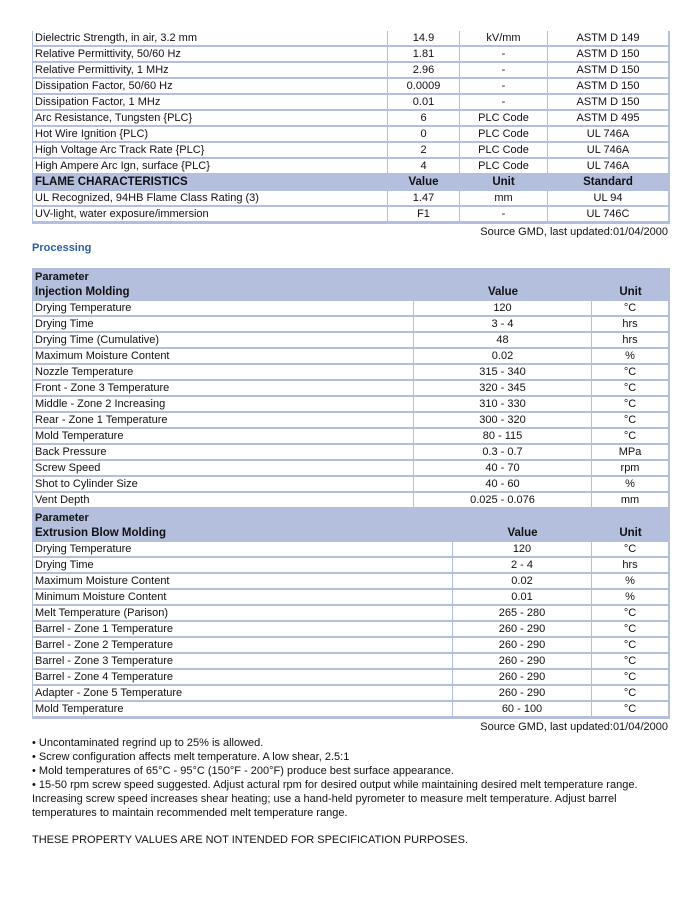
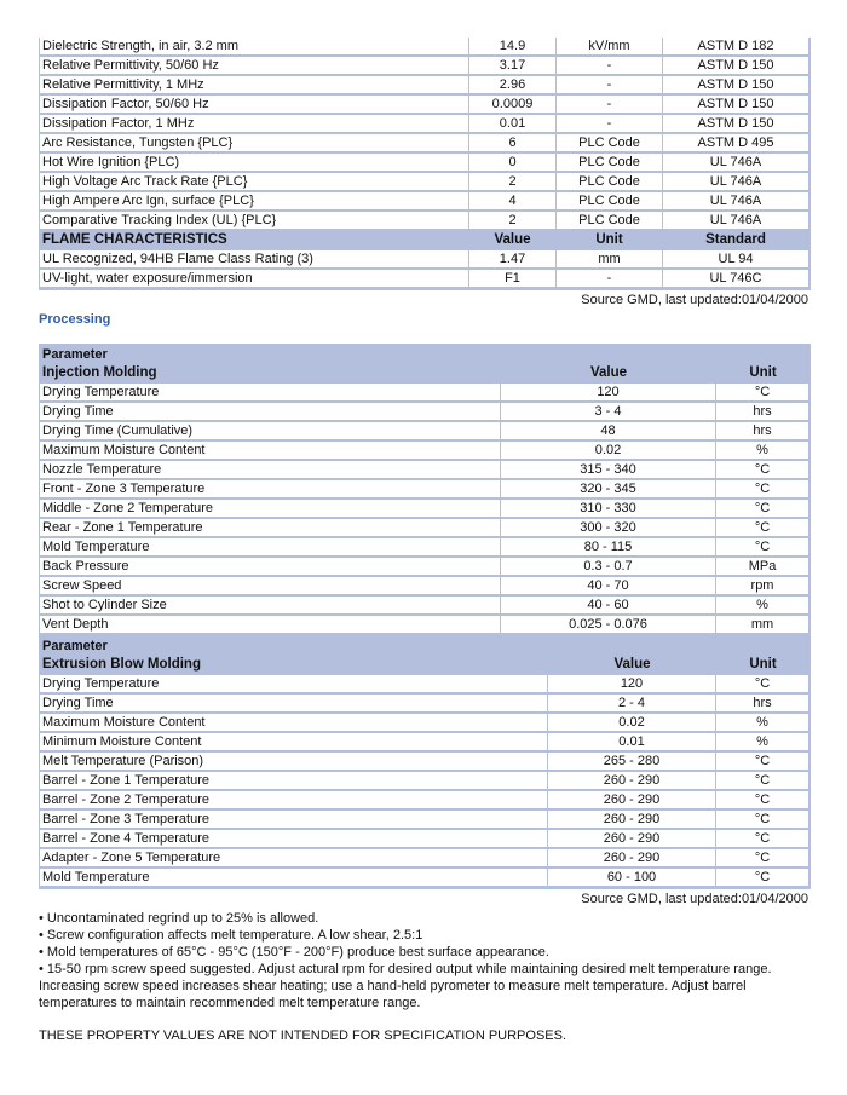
- Dielectric Strength, in air, 3.2 mm	14.9	kV/mm	ASTM D 149
+ Dielectric Strength, in air, 3.2 mm	14.9	kV/mm	ASTM D 182
- Relative Permittivity, 50/60 Hz	1.81	-	ASTM D 150
+ Relative Permittivity, 50/60 Hz	3.17	-	ASTM D 150
  Relative Permittivity, 1 MHz	2.96	-	ASTM D 150
  Dissipation Factor, 50/60 Hz	0.0009	-	ASTM D 150
  Dissipation Factor, 1 MHz	0.01	-	ASTM D 150
  Arc Resistance, Tungsten {PLC}	6	PLC Code	ASTM D 495
  Hot Wire Ignition {PLC)	0	PLC Code	UL 746A
  High Voltage Arc Track Rate {PLC}	2	PLC Code	UL 746A
  High Ampere Arc Ign, surface {PLC}	4	PLC Code	UL 746A
+ Comparative Tracking Index (UL) {PLC}	2	PLC Code	UL 746A
  FLAME CHARACTERISTICS	Value	Unit	Standard
  UL Recognized, 94HB Flame Class Rating (3)	1.47	mm	UL 94
  UV-light, water exposure/immersion	F1	-	UL 746C
  Source GMD, last updated:01/04/2000
  Processing
  Parameter
  Injection Molding	Value	Unit
  Drying Temperature	120	°C
  Drying Time	3 - 4	hrs
  Drying Time (Cumulative)	48	hrs
  Maximum Moisture Content	0.02	%
  Nozzle Temperature	315 - 340	°C
  Front - Zone 3 Temperature	320 - 345	°C
- Middle - Zone 2 Increasing	310 - 330	°C
+ Middle - Zone 2 Temperature	310 - 330	°C
  Rear - Zone 1 Temperature	300 - 320	°C
  Mold Temperature	80 - 115	°C
  Back Pressure	0.3 - 0.7	MPa
  Screw Speed	40 - 70	rpm
  Shot to Cylinder Size	40 - 60	%
  Vent Depth	0.025 - 0.076	mm
  Parameter
  Extrusion Blow Molding	Value	Unit
  Drying Temperature	120	°C
  Drying Time	2 - 4	hrs
  Maximum Moisture Content	0.02	%
  Minimum Moisture Content	0.01	%
  Melt Temperature (Parison)	265 - 280	°C
  Barrel - Zone 1 Temperature	260 - 290	°C
  Barrel - Zone 2 Temperature	260 - 290	°C
  Barrel - Zone 3 Temperature	260 - 290	°C
  Barrel - Zone 4 Temperature	260 - 290	°C
  Adapter - Zone 5 Temperature	260 - 290	°C
  Mold Temperature	60 - 100	°C
  Source GMD, last updated:01/04/2000
  • Uncontaminated regrind up to 25% is allowed.
  • Screw configuration affects melt temperature. A low shear, 2.5:1
  • Mold temperatures of 65°C - 95°C (150°F - 200°F) produce best surface appearance.
  • 15-50 rpm screw speed suggested. Adjust actural rpm for desired output while maintaining desired melt temperature range. Increasing screw speed increases shear heating; use a hand-held pyrometer to measure melt temperature. Adjust barrel temperatures to maintain recommended melt temperature range.
  THESE PROPERTY VALUES ARE NOT INTENDED FOR SPECIFICATION PURPOSES.
